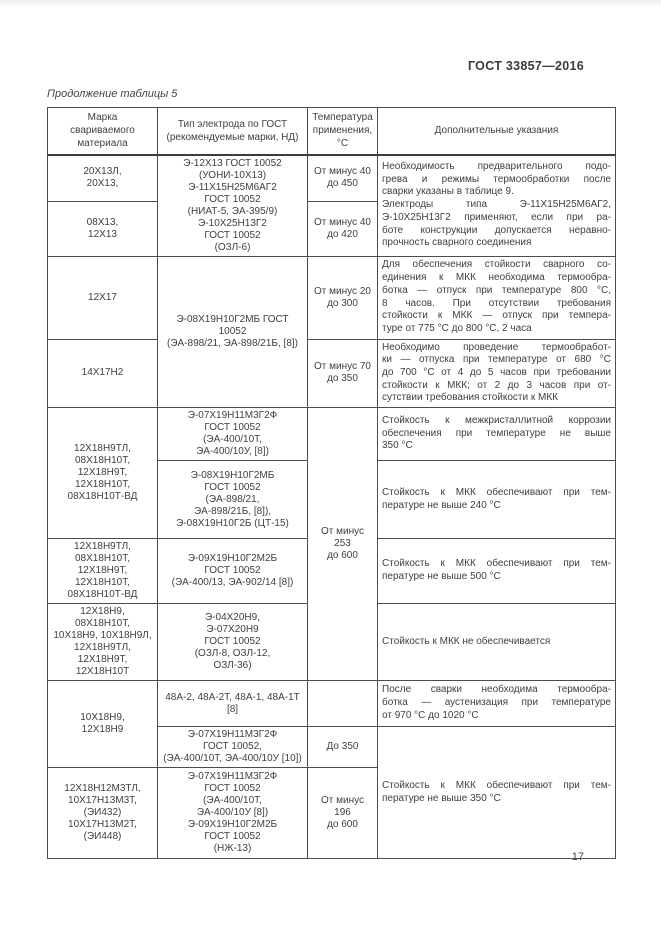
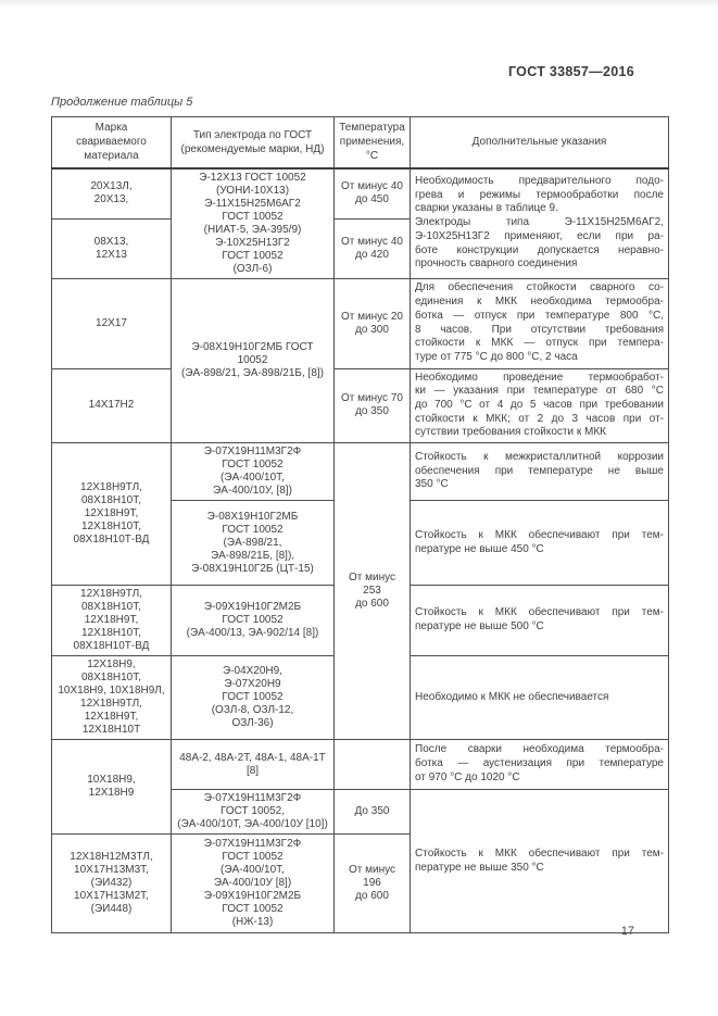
  ГОСТ 33857—2016
  Продолжение таблицы 5
  Марка свариваемого материала	Тип электрода по ГОСТ (рекомендуемые марки, НД)	Температура применения, °С	Дополнительные указания
  20Х13Л, 20Х13,	Э-12Х13 ГОСТ 10052 (УОНИ-10Х13) Э-11Х15Н25М6АГ2 ГОСТ 10052 (НИАТ-5, ЭА-395/9) Э-10Х25Н13Г2 ГОСТ 10052 (ОЗЛ-6)	От минус 40 до 450	Необходимость предварительного подо-грева и режимы термообработки послесварки указаны в таблице 9.Электроды типа Э-11Х15Н25М6АГ2,Э-10Х25Н13Г2 применяют, если при ра-боте конструкции допускается неравно-прочность сварного соединения
  08Х13, 12Х13	От минус 40 до 420
  12Х17	Э-08Х19Н10Г2МБ ГОСТ 10052 (ЭА-898/21, ЭА-898/21Б, [8])	От минус 20 до 300	Для обеспечения стойкости сварного со-единения к МКК необходима термообра-ботка — отпуск при температуре 800 °С,8 часов. При отсутствии требованиястойкости к МКК — отпуск при темпера-туре от 775 °С до 800 °С, 2 часа
- 14Х17Н2	От минус 70 до 350	Необходимо проведение термообработ-ки — отпуска при температуре от 680 °Сдо 700 °С от 4 до 5 часов при требованиистойкости к МКК; от 2 до 3 часов при от-сутствии требования стойкости к МКК
+ 14Х17Н2	От минус 70 до 350	Необходимо проведение термообработ-ки — указания при температуре от 680 °Сдо 700 °С от 4 до 5 часов при требованиистойкости к МКК; от 2 до 3 часов при от-сутствии требования стойкости к МКК
  12Х18Н9ТЛ, 08Х18Н10Т, 12Х18Н9Т, 12Х18Н10Т, 08Х18Н10Т-ВД	Э-07Х19Н11М3Г2Ф ГОСТ 10052 (ЭА-400/10Т, ЭА-400/10У, [8])	От минус 253 до 600	Стойкость к межкристаллитной коррозииобеспечения при температуре не выше350 °С
- Э-08Х19Н10Г2МБ ГОСТ 10052 (ЭА-898/21, ЭА-898/21Б, [8]), Э-08Х19Н10Г2Б (ЦТ-15)	Стойкость к МКК обеспечивают при тем-пературе не выше 240 °С
+ Э-08Х19Н10Г2МБ ГОСТ 10052 (ЭА-898/21, ЭА-898/21Б, [8]), Э-08Х19Н10Г2Б (ЦТ-15)	Стойкость к МКК обеспечивают при тем-пературе не выше 450 °С
  12Х18Н9ТЛ, 08Х18Н10Т, 12Х18Н9Т, 12Х18Н10Т, 08Х18Н10Т-ВД	Э-09Х19Н10Г2М2Б ГОСТ 10052 (ЭА-400/13, ЭА-902/14 [8])	Стойкость к МКК обеспечивают при тем-пературе не выше 500 °С
- 12Х18Н9, 08Х18Н10Т, 10Х18Н9, 10Х18Н9Л, 12Х18Н9ТЛ, 12Х18Н9Т, 12Х18Н10Т	Э-04Х20Н9, Э-07Х20Н9 ГОСТ 10052 (ОЗЛ-8, ОЗЛ-12, ОЗЛ-36)	Стойкость к МКК не обеспечивается
+ 12Х18Н9, 08Х18Н10Т, 10Х18Н9, 10Х18Н9Л, 12Х18Н9ТЛ, 12Х18Н9Т, 12Х18Н10Т	Э-04Х20Н9, Э-07Х20Н9 ГОСТ 10052 (ОЗЛ-8, ОЗЛ-12, ОЗЛ-36)	Необходимо к МКК не обеспечивается
  10Х18Н9, 12Х18Н9	48А-2, 48А-2Т, 48А-1, 48А-1Т [8]		После сварки необходима термообра-ботка — аустенизация при температуреот 970 °С до 1020 °С
  Э-07Х19Н11М3Г2Ф ГОСТ 10052, (ЭА-400/10Т, ЭА-400/10У [10])	До 350	Стойкость к МКК обеспечивают при тем-пературе не выше 350 °С
  12Х18Н12М3ТЛ, 10Х17Н13М3Т, (ЭИ432) 10Х17Н13М2Т, (ЭИ448)	Э-07Х19Н11М3Г2Ф ГОСТ 10052 (ЭА-400/10Т, ЭА-400/10У [8]) Э-09Х19Н10Г2М2Б ГОСТ 10052 (НЖ-13)	От минус 196 до 600
  17
